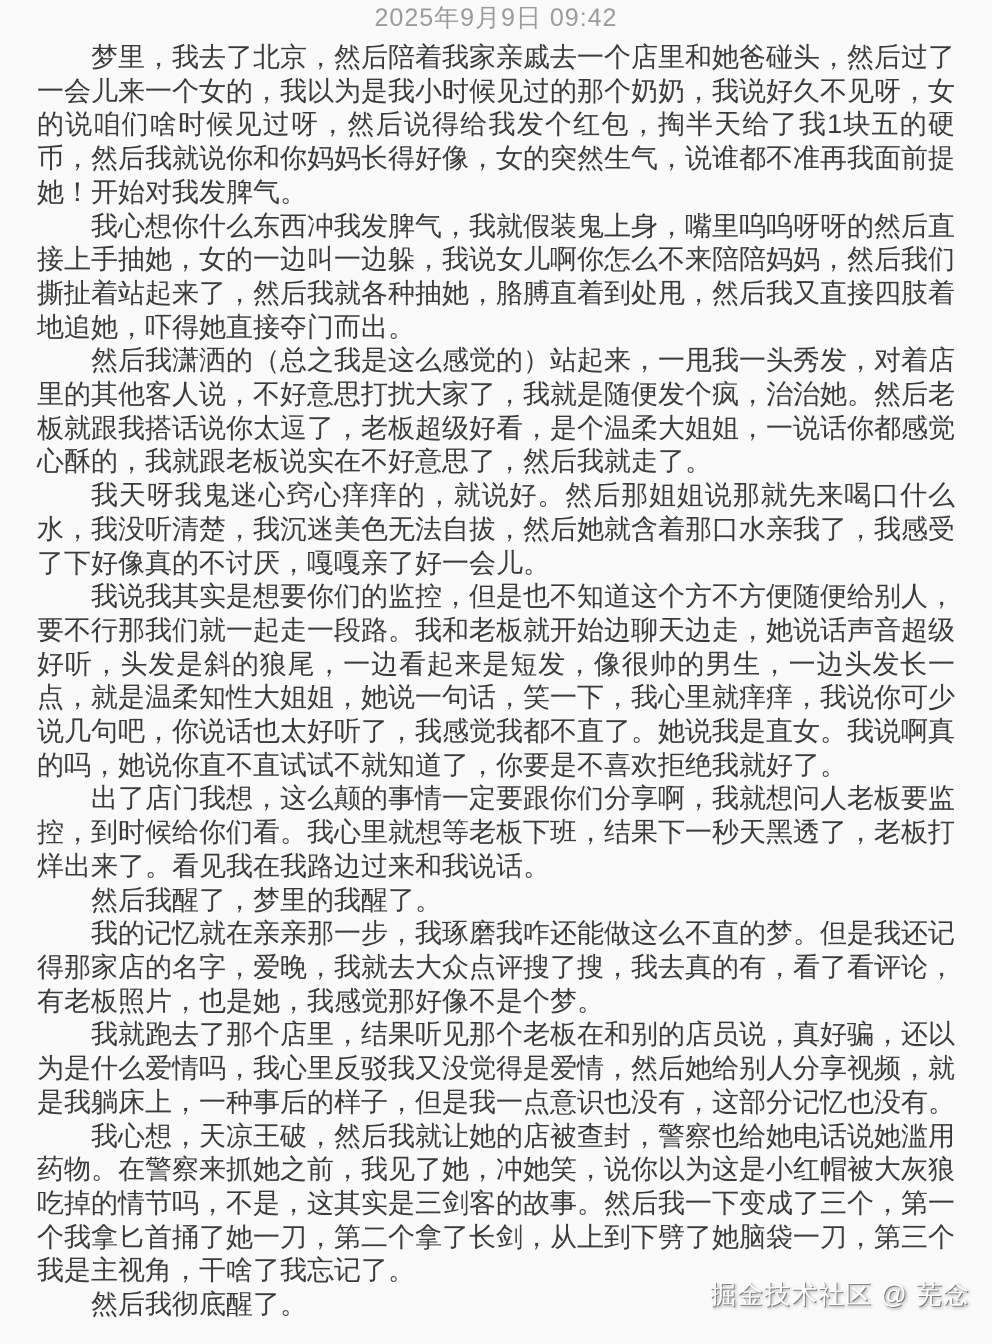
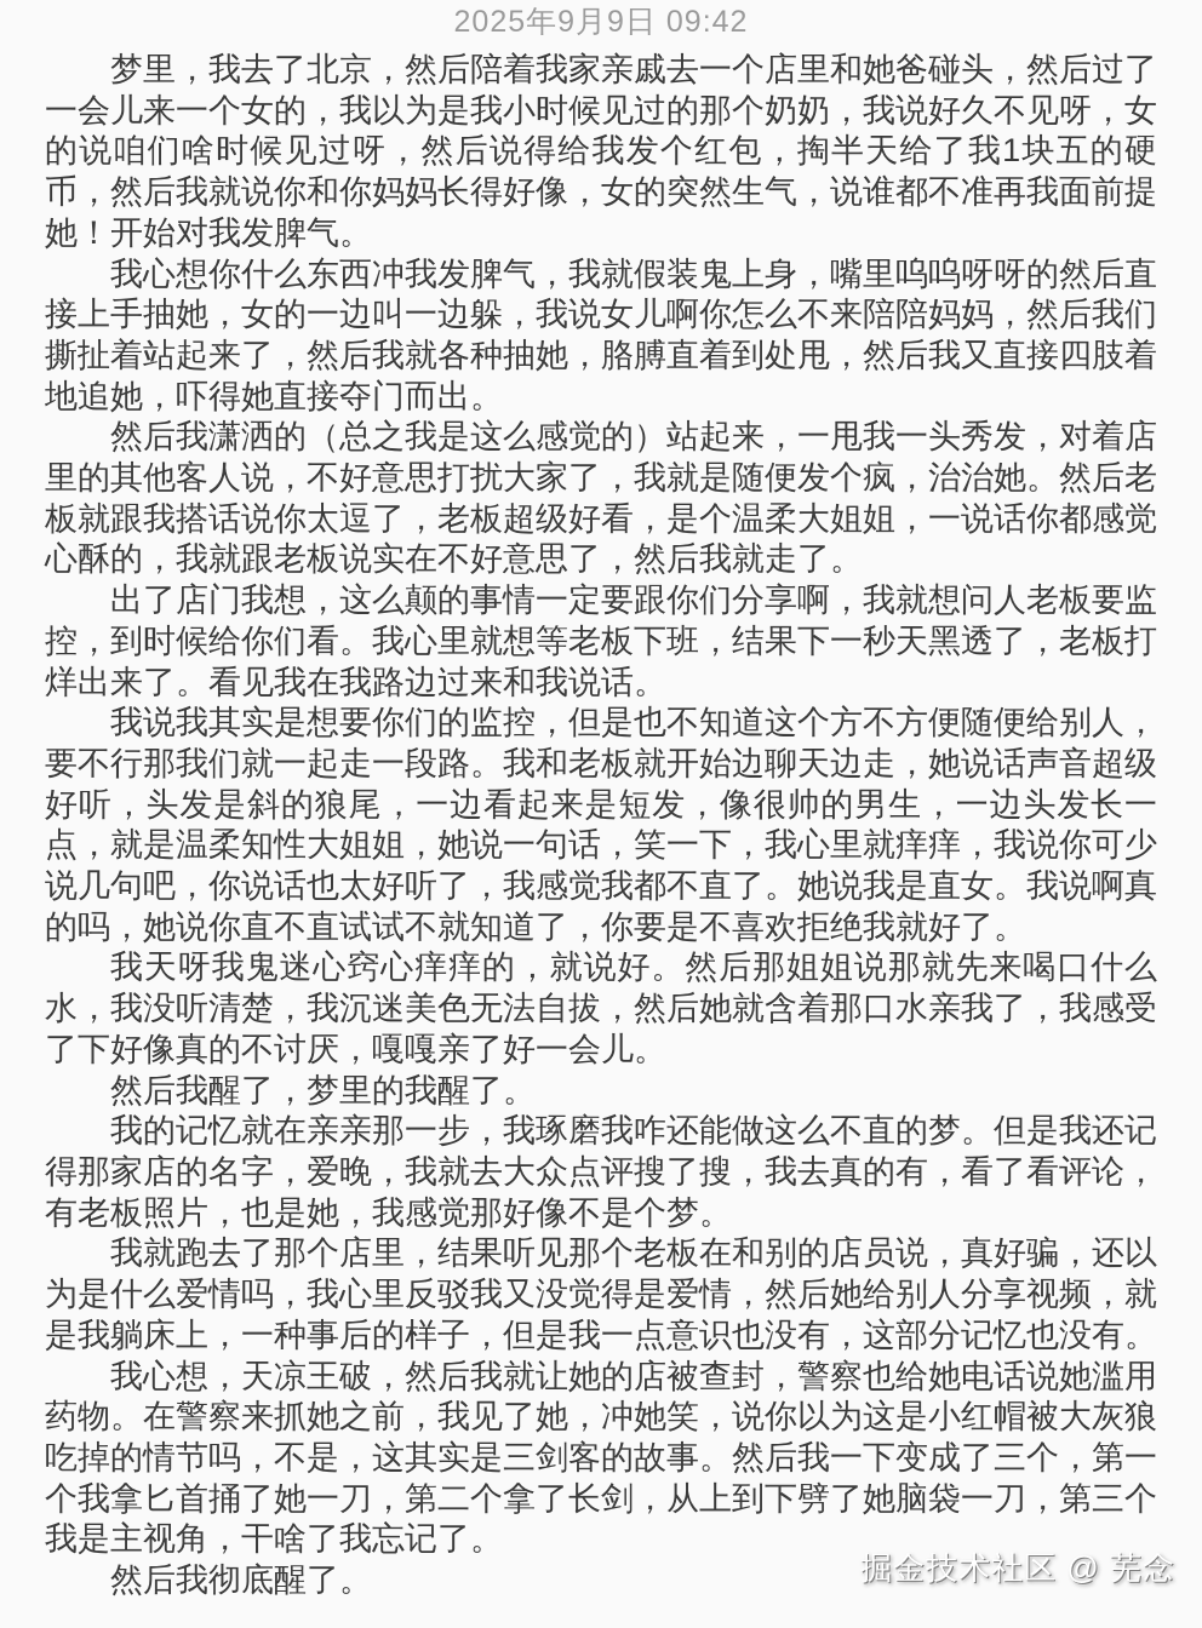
  2025年9月9日 09:42
  梦里，我去了北京，然后陪着我家亲戚去一个店里和她爸碰头，然后过了一会儿来一个女的，我以为是我小时候见过的那个奶奶，我说好久不见呀，女的说咱们啥时候见过呀，然后说得给我发个红包，掏半天给了我1块五的硬币，然后我就说你和你妈妈长得好像，女的突然生气，说谁都不准再我面前提她！开始对我发脾气。
  我心想你什么东西冲我发脾气，我就假装鬼上身，嘴里呜呜呀呀的然后直接上手抽她，女的一边叫一边躲，我说女儿啊你怎么不来陪陪妈妈，然后我们撕扯着站起来了，然后我就各种抽她，胳膊直着到处甩，然后我又直接四肢着地追她，吓得她直接夺门而出。
  然后我潇洒的（总之我是这么感觉的）站起来，一甩我一头秀发，对着店里的其他客人说，不好意思打扰大家了，我就是随便发个疯，治治她。然后老板就跟我搭话说你太逗了，老板超级好看，是个温柔大姐姐，一说话你都感觉心酥的，我就跟老板说实在不好意思了，然后我就走了。
- 我天呀我鬼迷心窍心痒痒的，就说好。然后那姐姐说那就先来喝口什么水，我没听清楚，我沉迷美色无法自拔，然后她就含着那口水亲我了，我感受了下好像真的不讨厌，嘎嘎亲了好一会儿。
+ 出了店门我想，这么颠的事情一定要跟你们分享啊，我就想问人老板要监控，到时候给你们看。我心里就想等老板下班，结果下一秒天黑透了，老板打烊出来了。看见我在我路边过来和我说话。
  我说我其实是想要你们的监控，但是也不知道这个方不方便随便给别人，要不行那我们就一起走一段路。我和老板就开始边聊天边走，她说话声音超级好听，头发是斜的狼尾，一边看起来是短发，像很帅的男生，一边头发长一点，就是温柔知性大姐姐，她说一句话，笑一下，我心里就痒痒，我说你可少说几句吧，你说话也太好听了，我感觉我都不直了。她说我是直女。我说啊真的吗，她说你直不直试试不就知道了，你要是不喜欢拒绝我就好了。
- 出了店门我想，这么颠的事情一定要跟你们分享啊，我就想问人老板要监控，到时候给你们看。我心里就想等老板下班，结果下一秒天黑透了，老板打烊出来了。看见我在我路边过来和我说话。
+ 我天呀我鬼迷心窍心痒痒的，就说好。然后那姐姐说那就先来喝口什么水，我没听清楚，我沉迷美色无法自拔，然后她就含着那口水亲我了，我感受了下好像真的不讨厌，嘎嘎亲了好一会儿。
  然后我醒了，梦里的我醒了。
  我的记忆就在亲亲那一步，我琢磨我咋还能做这么不直的梦。但是我还记得那家店的名字，爱晚，我就去大众点评搜了搜，我去真的有，看了看评论，有老板照片，也是她，我感觉那好像不是个梦。
  我就跑去了那个店里，结果听见那个老板在和别的店员说，真好骗，还以为是什么爱情吗，我心里反驳我又没觉得是爱情，然后她给别人分享视频，就是我躺床上，一种事后的样子，但是我一点意识也没有，这部分记忆也没有。
  我心想，天凉王破，然后我就让她的店被查封，警察也给她电话说她滥用药物。在警察来抓她之前，我见了她，冲她笑，说你以为这是小红帽被大灰狼吃掉的情节吗，不是，这其实是三剑客的故事。然后我一下变成了三个，第一个我拿匕首捅了她一刀，第二个拿了长剑，从上到下劈了她脑袋一刀，第三个我是主视角，干啥了我忘记了。
  然后我彻底醒了。
  掘金技术社区 @ 芜念
